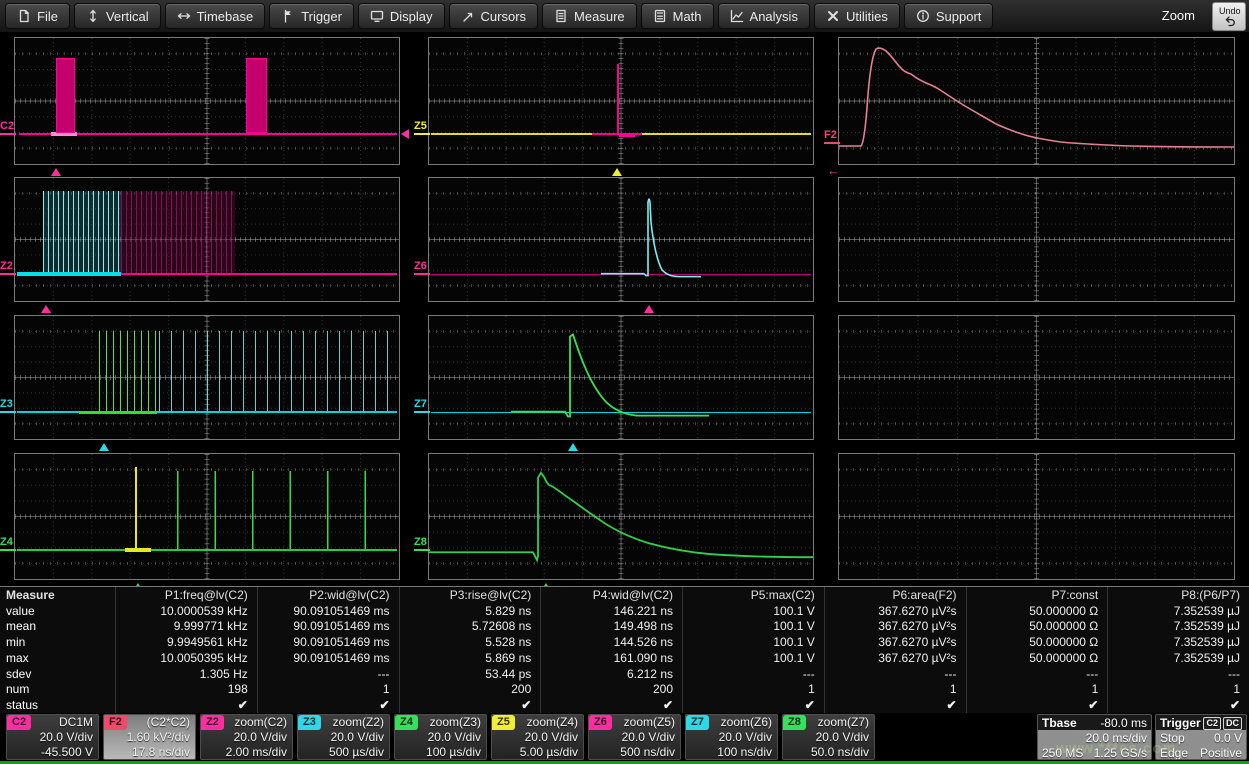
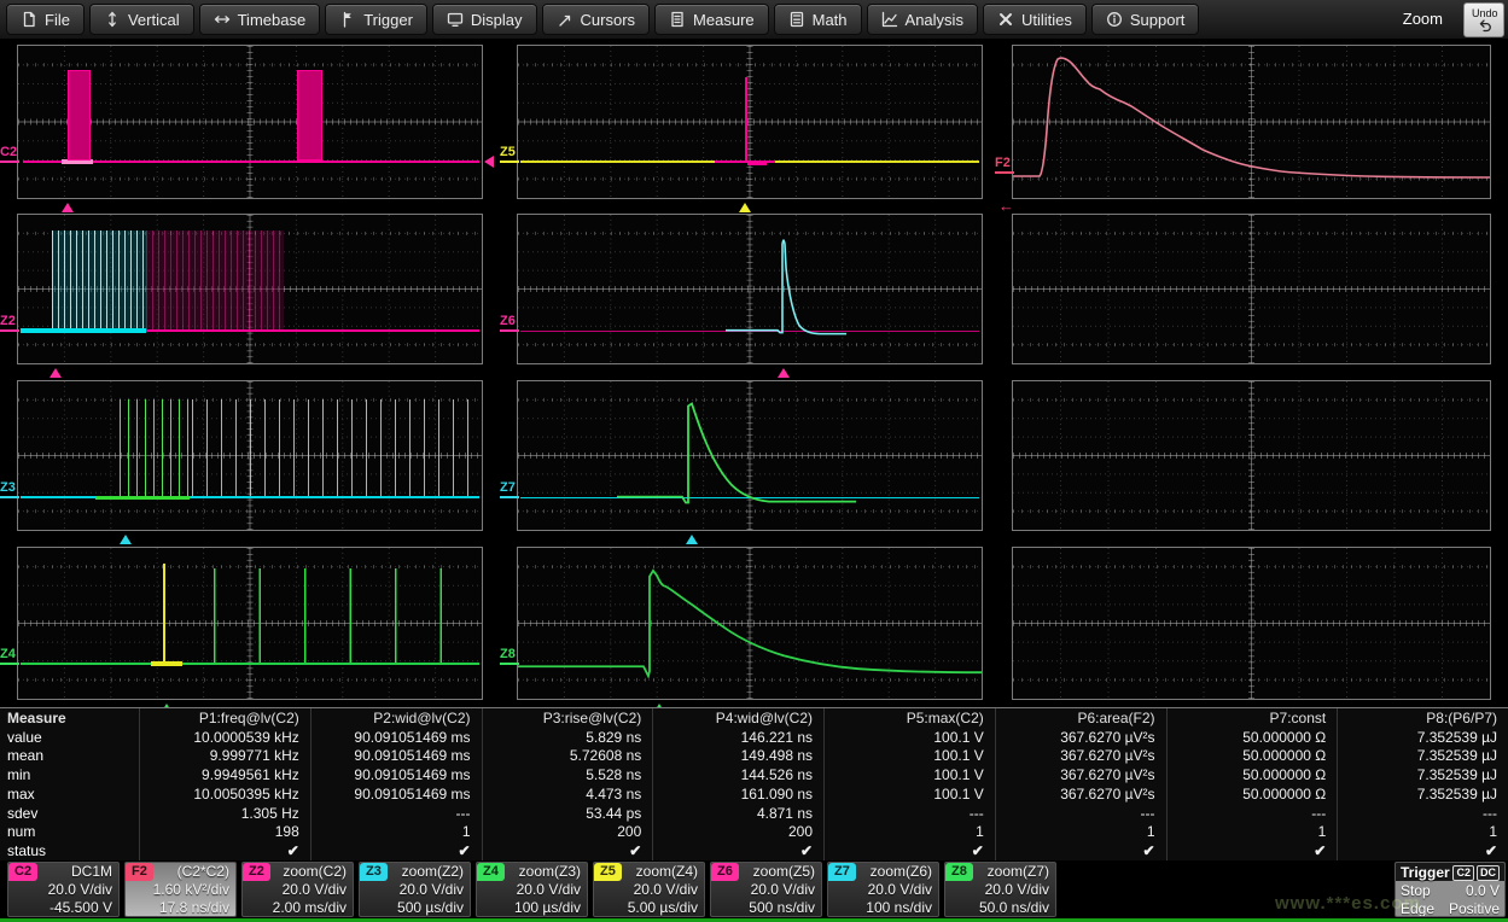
  File
  Vertical
  Timebase
  Trigger
  Display
  Cursors
  Measure
  Math
  Analysis
  Utilities
  Support
  Zoom
  Undo
  C2
  Z2
  Z3
  Z4
  Z5
  Z6
  Z7
  Z8
  F2
  ←
  Measure
  P1:freq@lv(C2)
  P2:wid@lv(C2)
  P3:rise@lv(C2)
  P4:wid@lv(C2)
  P5:max(C2)
  P6:area(F2)
  P7:const
  P8:(P6/P7)
  value
  10.0000539 kHz
  90.091051469 ms
  5.829 ns
  146.221 ns
  100.1 V
  367.6270 µV²s
  50.000000 Ω
  7.352539 µJ
  mean
  9.999771 kHz
  90.091051469 ms
  5.72608 ns
  149.498 ns
  100.1 V
  367.6270 µV²s
  50.000000 Ω
  7.352539 µJ
  min
  9.9949561 kHz
  90.091051469 ms
  5.528 ns
  144.526 ns
  100.1 V
  367.6270 µV²s
  50.000000 Ω
  7.352539 µJ
  max
  10.0050395 kHz
  90.091051469 ms
- 5.869 ns
+ 4.473 ns
  161.090 ns
  100.1 V
  367.6270 µV²s
  50.000000 Ω
  7.352539 µJ
  sdev
  1.305 Hz
  ---
  53.44 ps
- 6.212 ns
+ 4.871 ns
  ---
  ---
  ---
  ---
  num
  198
  1
  200
  200
  1
  1
  1
  1
  status
  ✔
  ✔
  ✔
  ✔
  ✔
  ✔
  ✔
  ✔
  C2
  DC1M
  20.0 V/div
  -45.500 V
  F2
  (C2*C2)
  1.60 kV²/div
  17.8 ns/div
  Z2
  zoom(C2)
  20.0 V/div
  2.00 ms/div
  Z3
  zoom(Z2)
  20.0 V/div
  500 µs/div
  Z4
  zoom(Z3)
  20.0 V/div
  100 µs/div
  Z5
  zoom(Z4)
  20.0 V/div
  5.00 µs/div
  Z6
  zoom(Z5)
  20.0 V/div
  500 ns/div
  Z7
  zoom(Z6)
  20.0 V/div
  100 ns/div
  Z8
  zoom(Z7)
  20.0 V/div
  50.0 ns/div
- Tbase
- -80.0 ms
- 20.0 ms/div
- 250 MS
- 1.25 GS/s
  Trigger
  C2 DC
  Stop
  0.0 V
  Edge
  Positive
  www.***es.com
